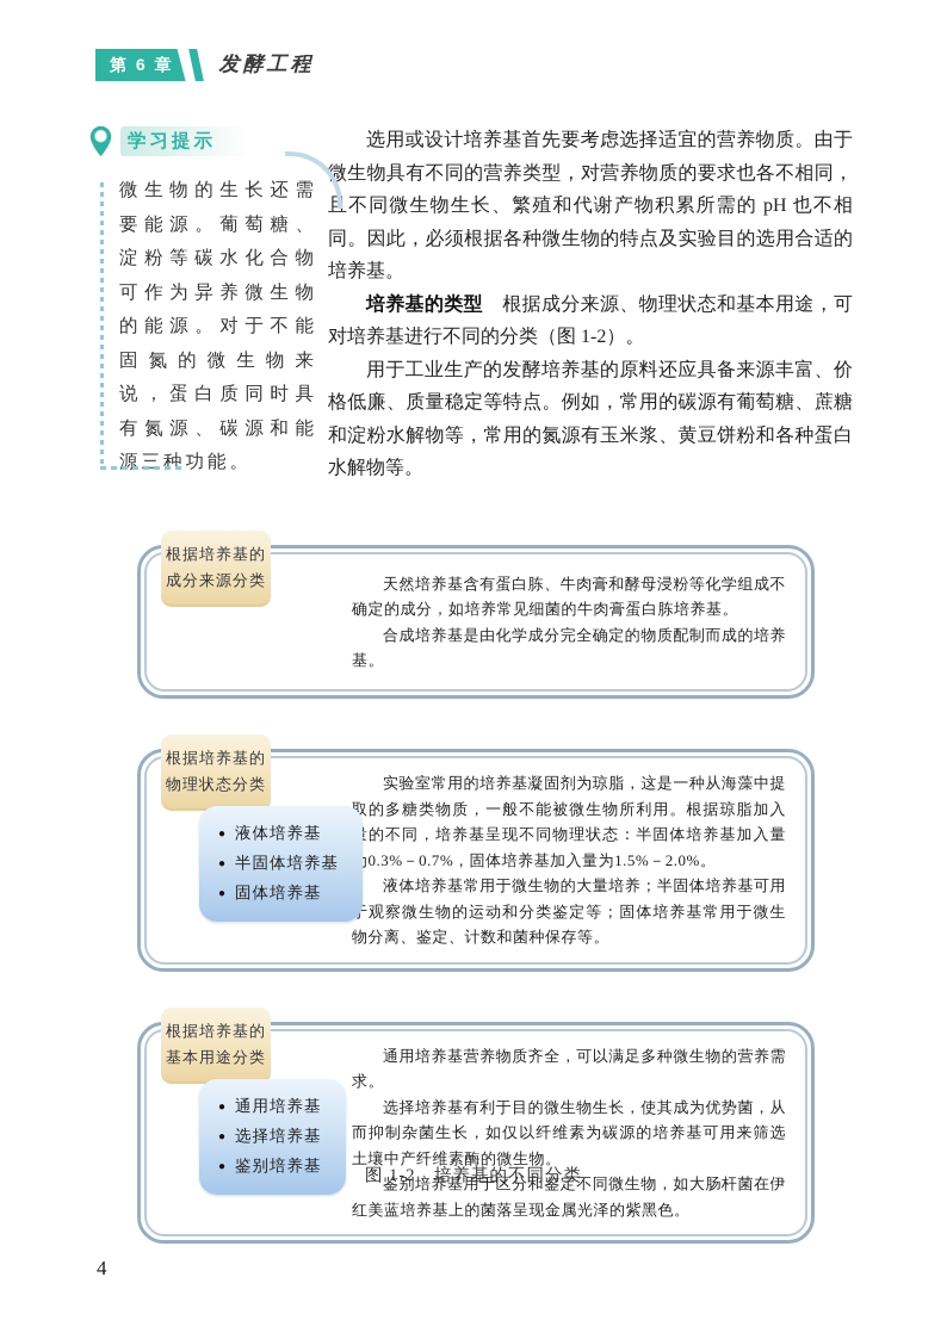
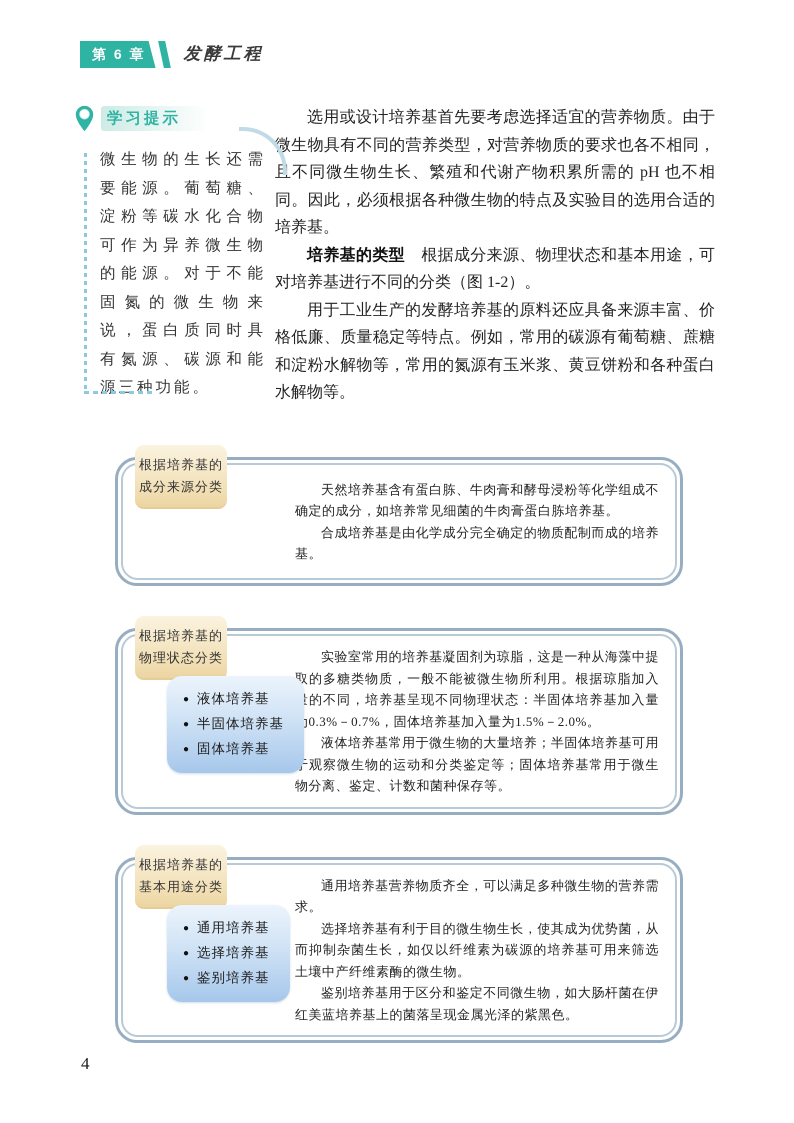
  第 6 章
  发酵工程
  学习提示
  微生物的生长还需要能源。葡萄糖、淀粉等碳水化合物可作为异养微生物的能源。对于不能固氮的微生物来说，蛋白质同时具有氮源、碳源和能源三种功能。
  选用或设计培养基首先要考虑选择适宜的营养物质。由于微生物具有不同的营养类型，对营养物质的要求也各不相同，且不同微生物生长、繁殖和代谢产物积累所需的 pH 也不相同。因此，必须根据各种微生物的特点及实验目的选用合适的培养基。
  培养基的类型 根据成分来源、物理状态和基本用途，可对培养基进行不同的分类（图 1-2）。
  用于工业生产的发酵培养基的原料还应具备来源丰富、价格低廉、质量稳定等特点。例如，常用的碳源有葡萄糖、蔗糖和淀粉水解物等，常用的氮源有玉米浆、黄豆饼粉和各种蛋白水解物等。
  根据培养基的
  成分来源分类
  天然培养基含有蛋白胨、牛肉膏和酵母浸粉等化学组成不确定的成分，如培养常见细菌的牛肉膏蛋白胨培养基。
  合成培养基是由化学成分完全确定的物质配制而成的培养基。
  根据培养基的
  物理状态分类
  ● 液体培养基
  ● 半固体培养基
  ● 固体培养基
  实验室常用的培养基凝固剂为琼脂，这是一种从海藻中提取的多糖类物质，一般不能被微生物所利用。根据琼脂加入的不同，培养基呈现不同物理状态：半固体培养基加入量0.3%－0.7%，固体培养基加入量为1.5%－2.0%。
  液体培养基常用于微生物的大量培养；半固体培养基可用观察微生物的运动和分类鉴定等；固体培养基常用于微生物分离、鉴定、计数和菌种保存等。
  根据培养基的
  基本用途分类
  ● 通用培养基
  ● 选择培养基
  ● 鉴别培养基
  通用培养基营养物质齐全，可以满足多种微生物的营养需求。
  选择培养基有利于目的微生物生长，使其成为优势菌，从而抑制杂菌生长，如仅以纤维素为碳源的培养基可用来筛选土壤中产纤维素酶的微生物。
  鉴别培养基用于区分和鉴定不同微生物，如大肠杆菌在伊红美蓝培养基上的菌落呈现金属光泽的紫黑色。
- 图 1-2 培养基的不同分类
  4
